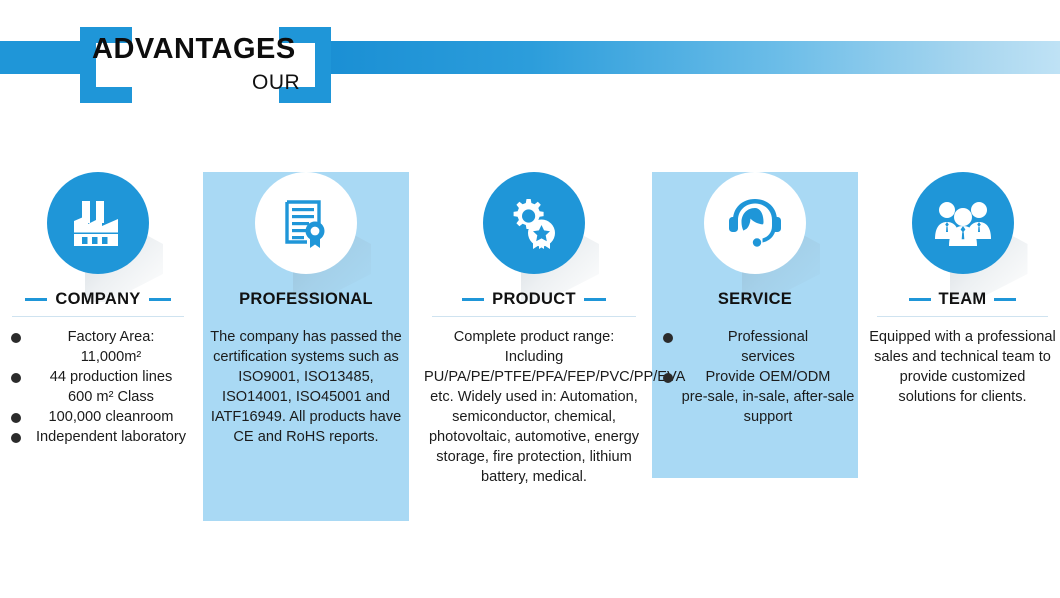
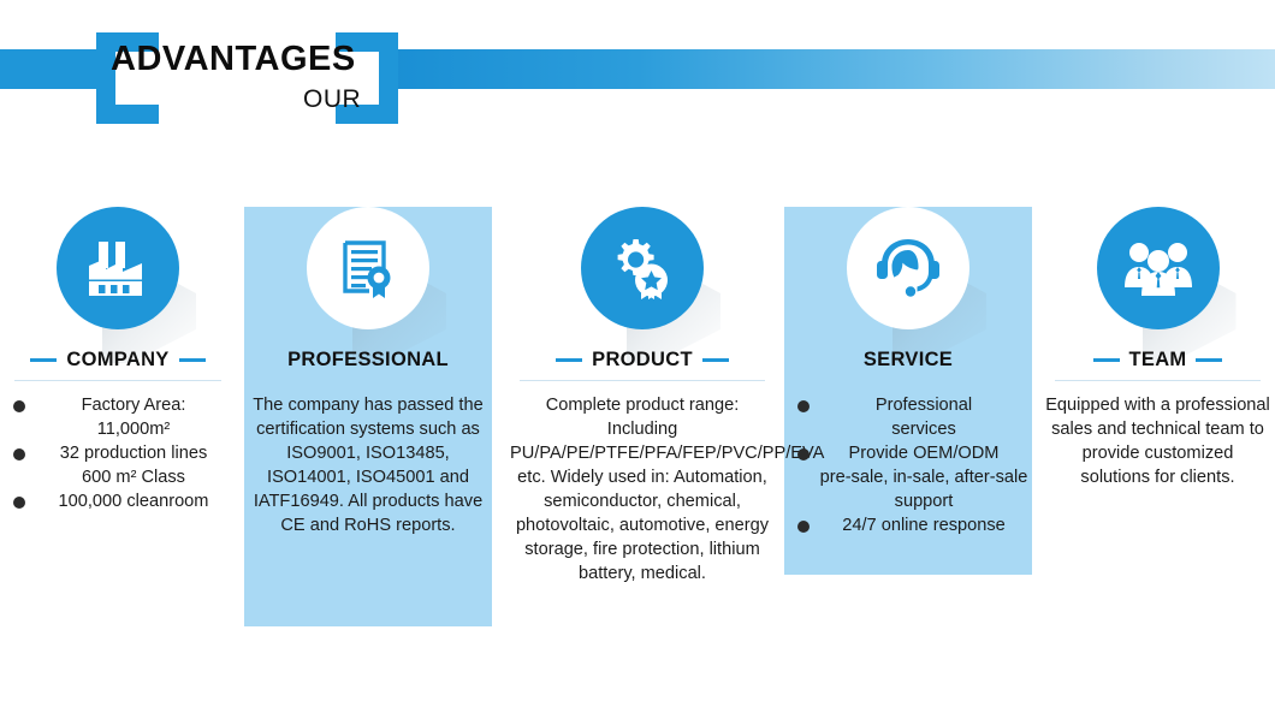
  ADVANTAGES
  OUR
  COMPANY
  Factory Area:
  11,000m²
- 44 production lines
+ 32 production lines
  600 m² Class
  100,000 cleanroom
- Independent laboratory
  PROFESSIONAL
  The company has passed the certification systems such as ISO9001, ISO13485, ISO14001, ISO45001 and IATF16949. All products have CE and RoHS reports.
  PRODUCT
  Complete product range: Including PU/PA/PE/PTFE/PFA/FEP/PVC/PP etc. Widely used in: Automation, semiconductor, chemical, photovoltaic, automotive, energy storage, fire protection, lithium battery, medical.
  SERVICE
  Professional
  services
  Provide OEM/ODM
  pre-sale, in-sale, after-sale support
+ 24/7 online response
  TEAM
  Equipped with a professional sales and technical team to provide customized solutions for clients.
